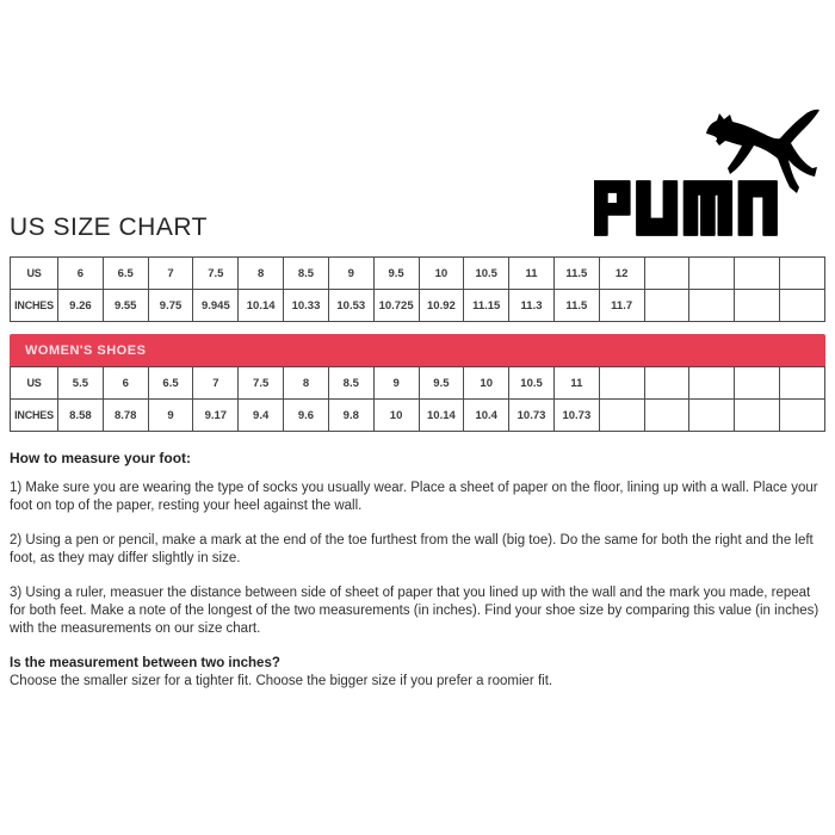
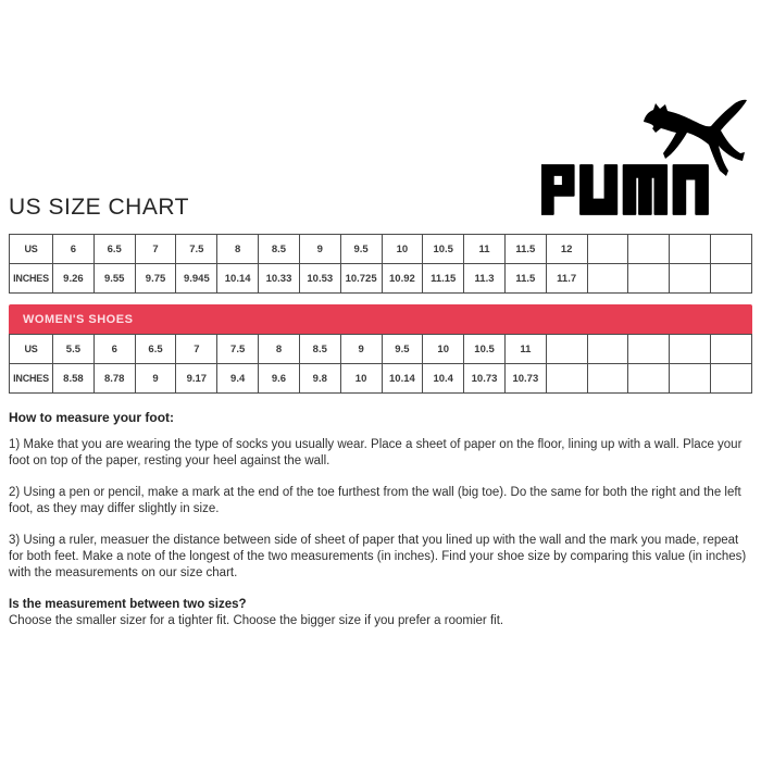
  US SIZE CHART
  US	6	6.5	7	7.5	8	8.5	9	9.5	10	10.5	11	11.5	12
  INCHES	9.26	9.55	9.75	9.945	10.14	10.33	10.53	10.725	10.92	11.15	11.3	11.5	11.7
  WOMEN'S SHOES
  US	5.5	6	6.5	7	7.5	8	8.5	9	9.5	10	10.5	11
  INCHES	8.58	8.78	9	9.17	9.4	9.6	9.8	10	10.14	10.4	10.73	10.73
  How to measure your foot:
- 1) Make sure you are wearing the type of socks you usually wear. Place a sheet of paper on the floor, lining up with a wall. Place your foot on top of the paper, resting your heel against the wall.
+ 1) Make that you are wearing the type of socks you usually wear. Place a sheet of paper on the floor, lining up with a wall. Place your foot on top of the paper, resting your heel against the wall.
  2) Using a pen or pencil, make a mark at the end of the toe furthest from the wall (big toe). Do the same for both the right and the left foot, as they may differ slightly in size.
  3) Using a ruler, measuer the distance between side of sheet of paper that you lined up with the wall and the mark you made, repeat for both feet. Make a note of the longest of the two measurements (in inches). Find your shoe size by comparing this value (in inches) with the measurements on our size chart.
- Is the measurement between two inches?
+ Is the measurement between two sizes?
  Choose the smaller sizer for a tighter fit. Choose the bigger size if you prefer a roomier fit.
